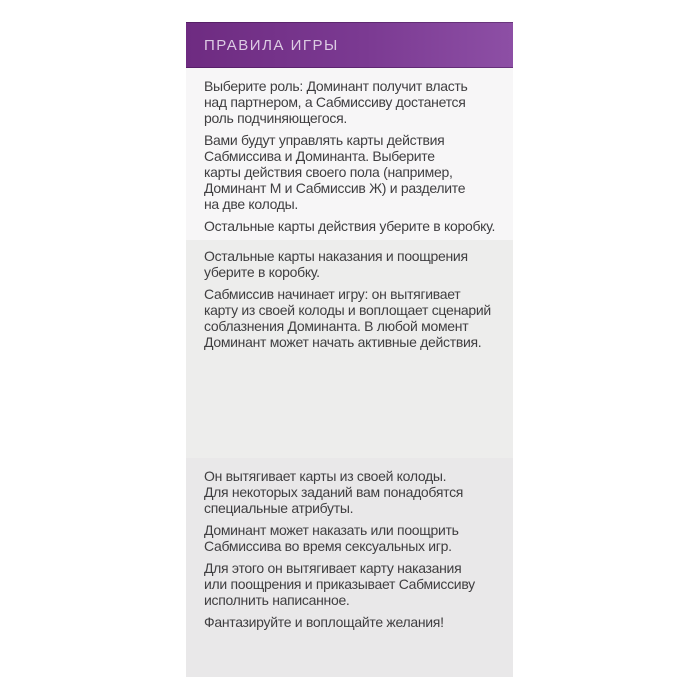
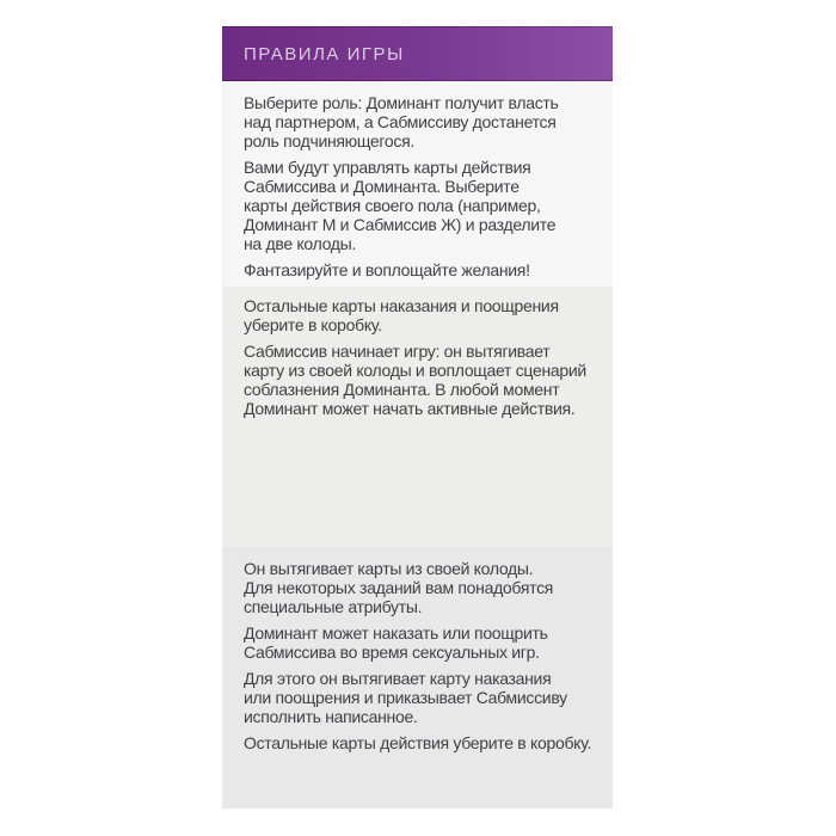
  ПРАВИЛА ИГРЫ
  Выберите роль: Доминант получит власть
  над партнером, а Сабмиссиву достанется
  роль подчиняющегося.
  Вами будут управлять карты действия
  Сабмиссива и Доминанта. Выберите
  карты действия своего пола (например,
  Доминант М и Сабмиссив Ж) и разделите
  на две колоды.
- Остальные карты действия уберите в коробку.
+ Фантазируйте и воплощайте желания!
  Остальные карты наказания и поощрения
  уберите в коробку.
  Сабмиссив начинает игру: он вытягивает
  карту из своей колоды и воплощает сценарий
  соблазнения Доминанта. В любой момент
  Доминант может начать активные действия.
  Он вытягивает карты из своей колоды.
  Для некоторых заданий вам понадобятся
  специальные атрибуты.
  Доминант может наказать или поощрить
  Сабмиссива во время сексуальных игр.
  Для этого он вытягивает карту наказания
  или поощрения и приказывает Сабмиссиву
  исполнить написанное.
- Фантазируйте и воплощайте желания!
+ Остальные карты действия уберите в коробку.
